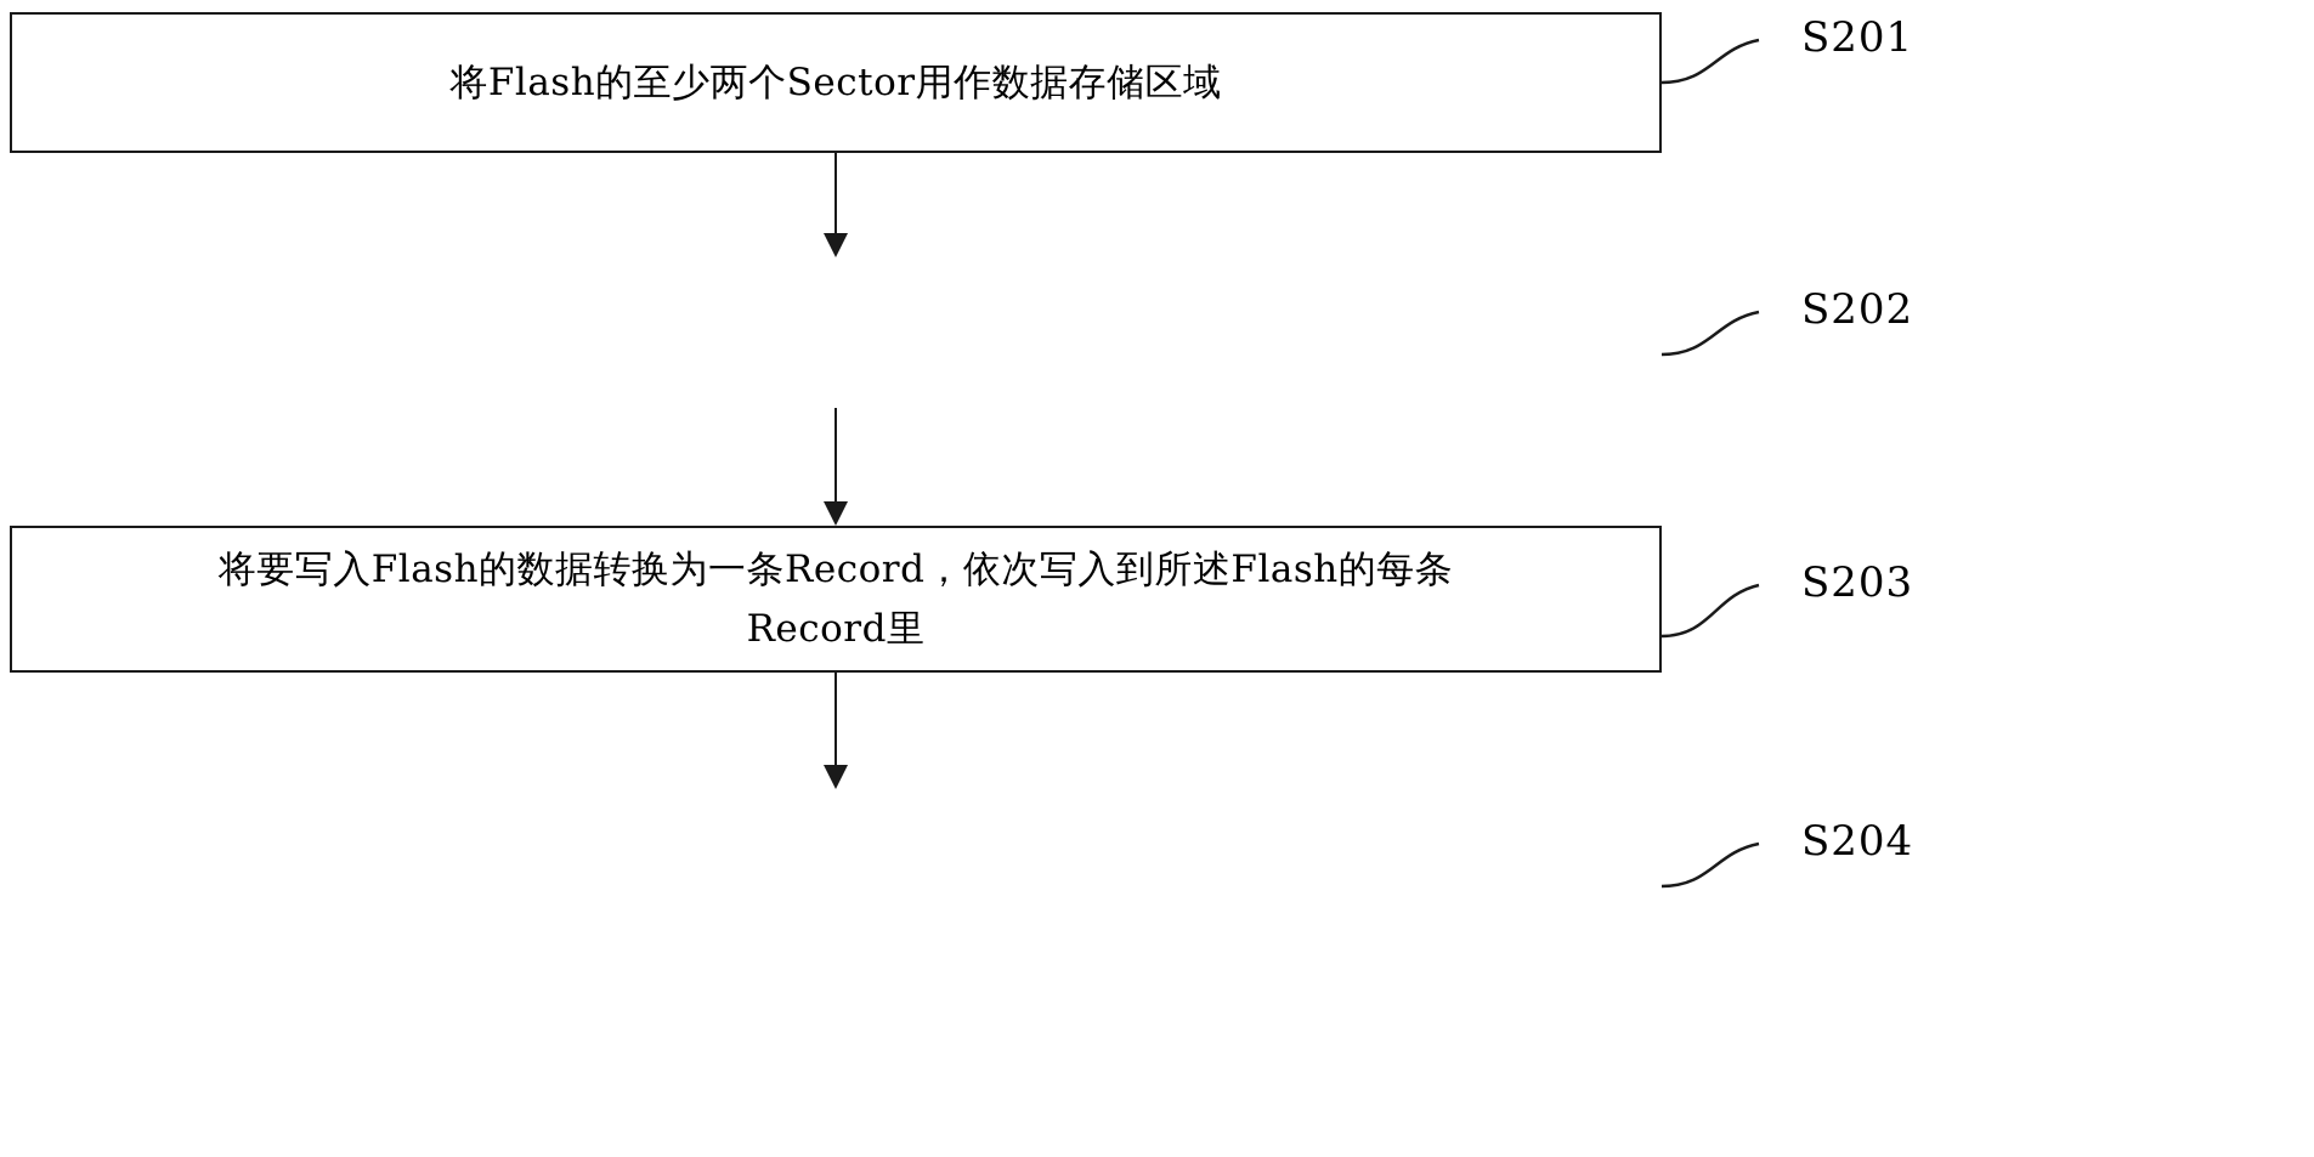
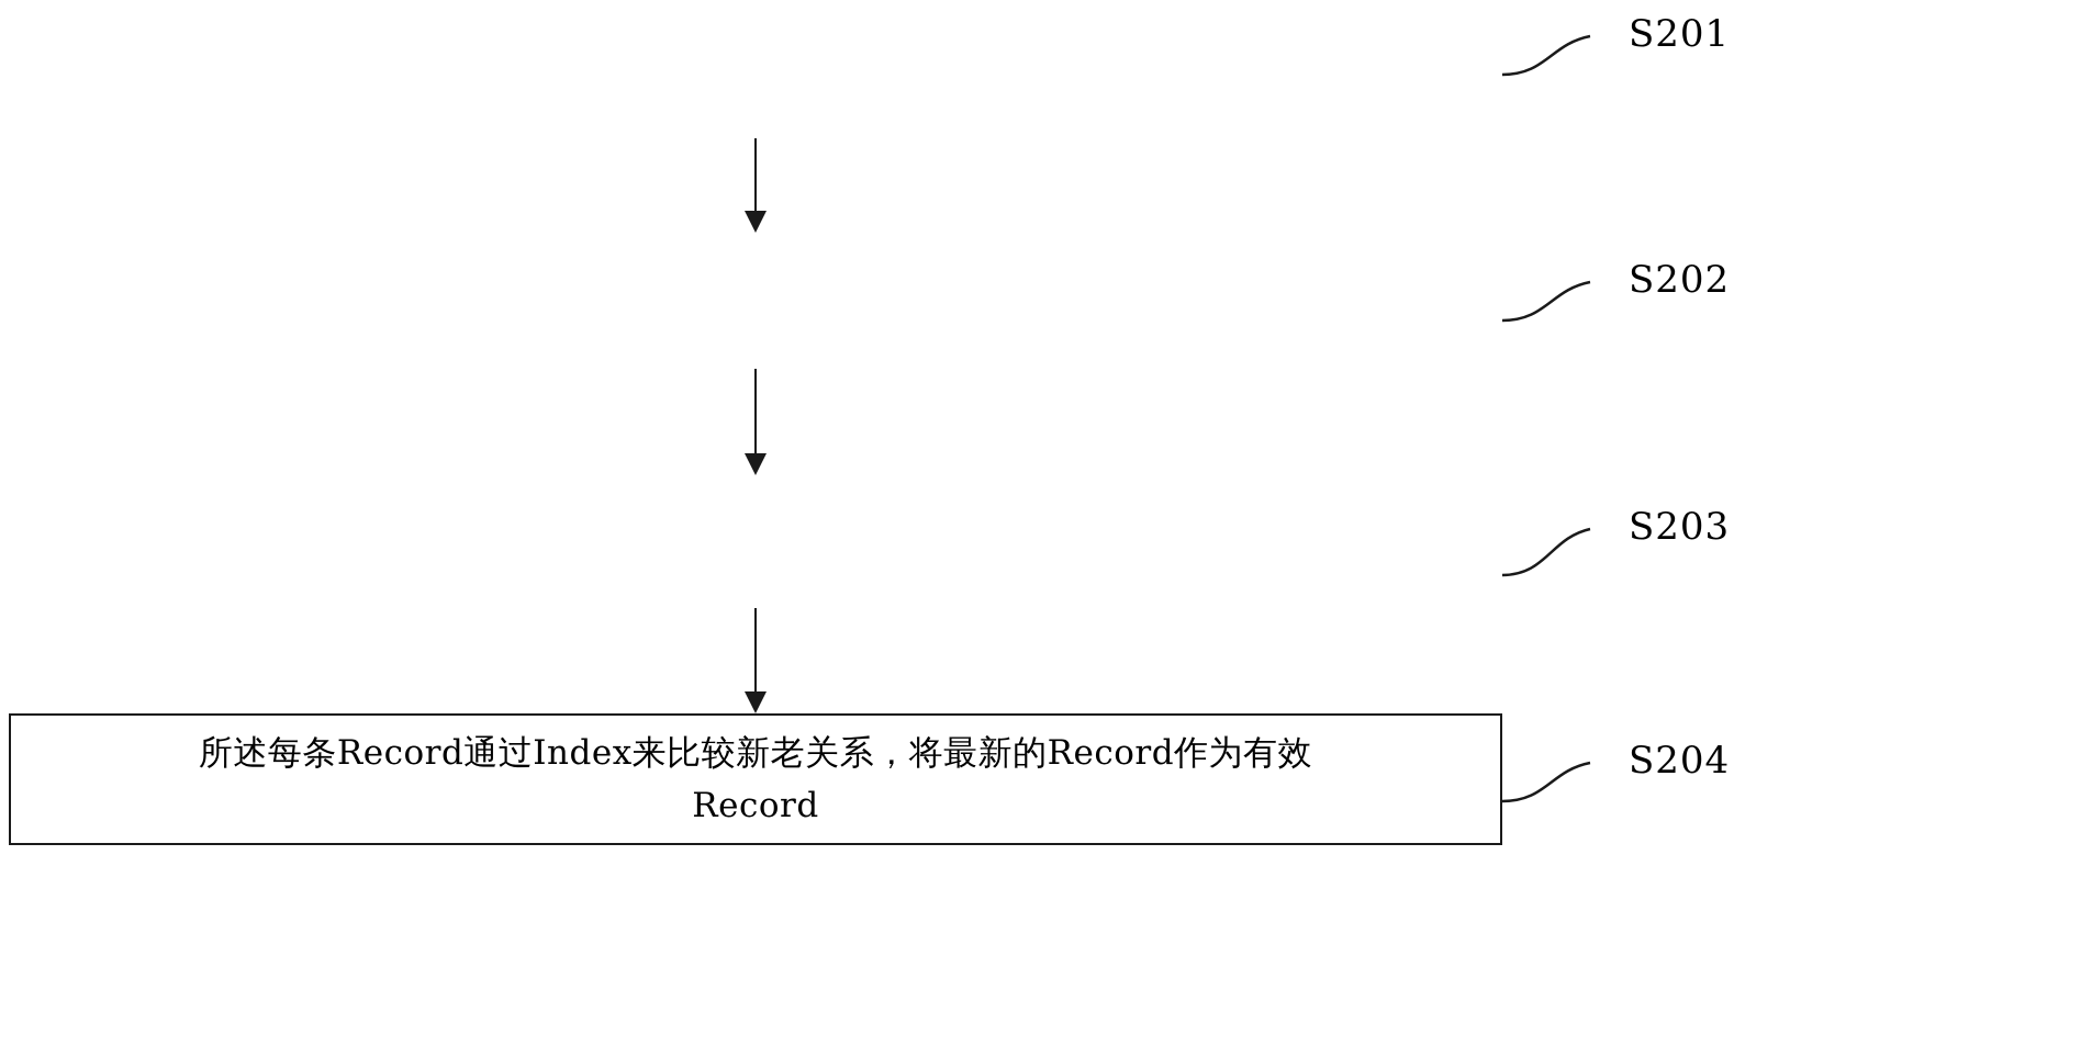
- 将Flash的至少两个Sector用作数据存储区域
  S201
  S202
- 将要写入Flash的数据转换为一条Record，依次写入到所述Flash的每条
- Record里
  S203
+ 所述每条Record通过Index来比较新老关系，将最新的Record作为有效
+ Record
  S204
